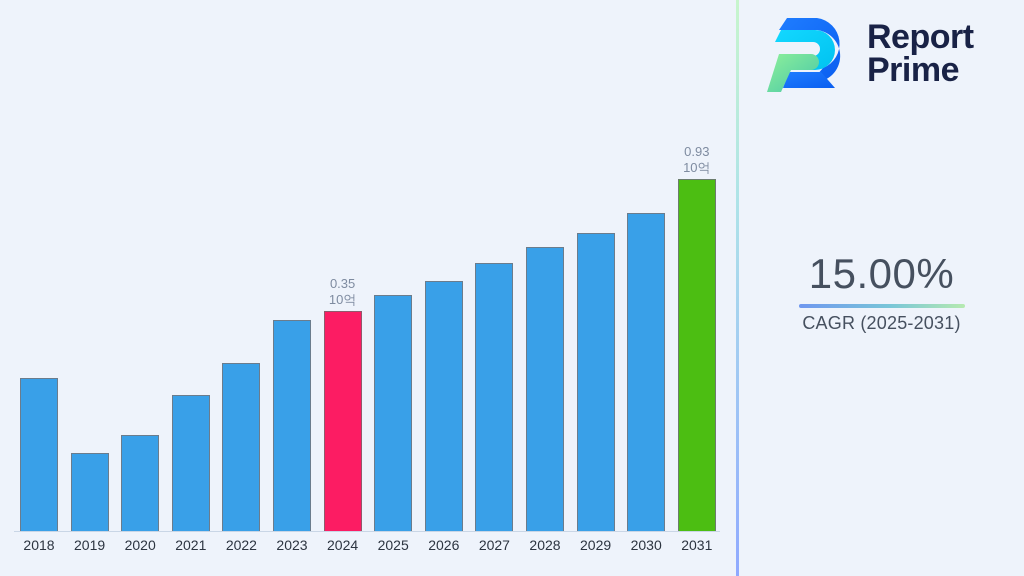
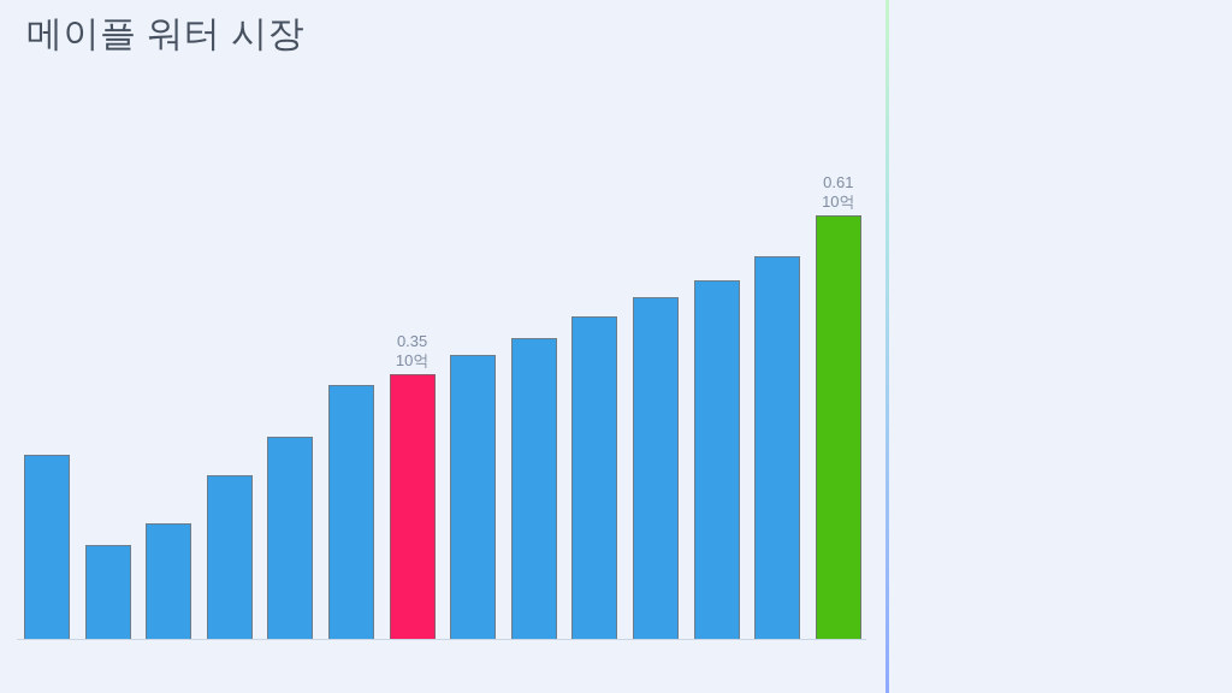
+ 메이플 워터 시장
  0.35
  10억
- 0.93
+ 0.61
  10억
- 2018
- 2019
- 2020
- 2021
- 2022
- 2023
- 2024
- 2025
- 2026
- 2027
- 2028
- 2029
- 2030
- 2031
- Report
- Prime
- 15.00%
- CAGR (2025-2031)
